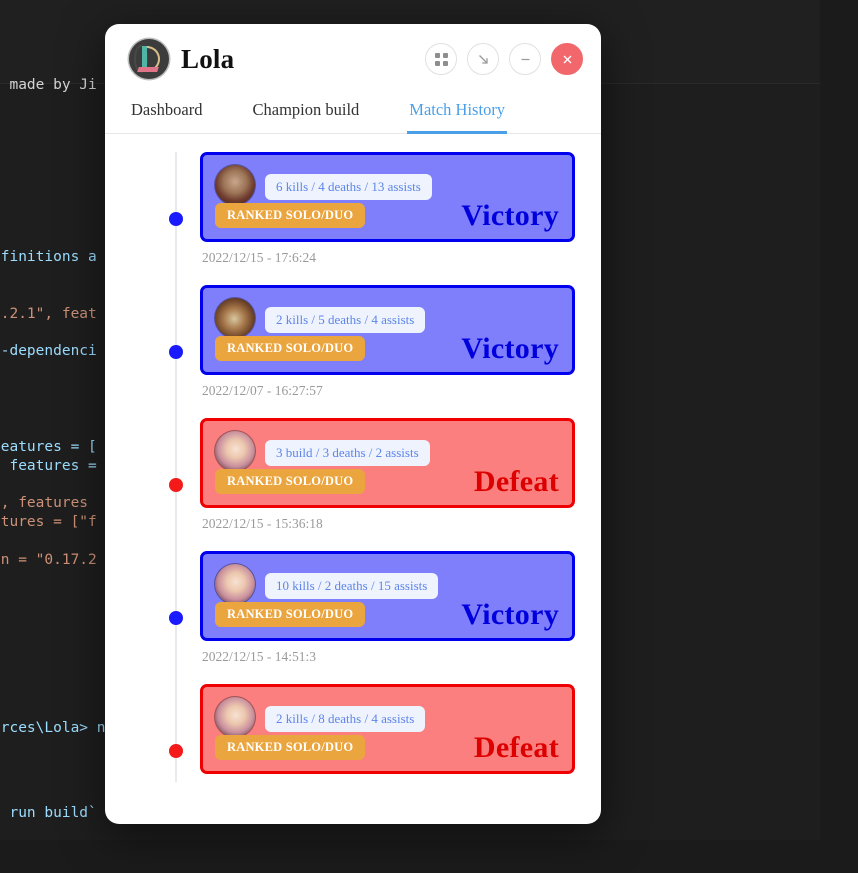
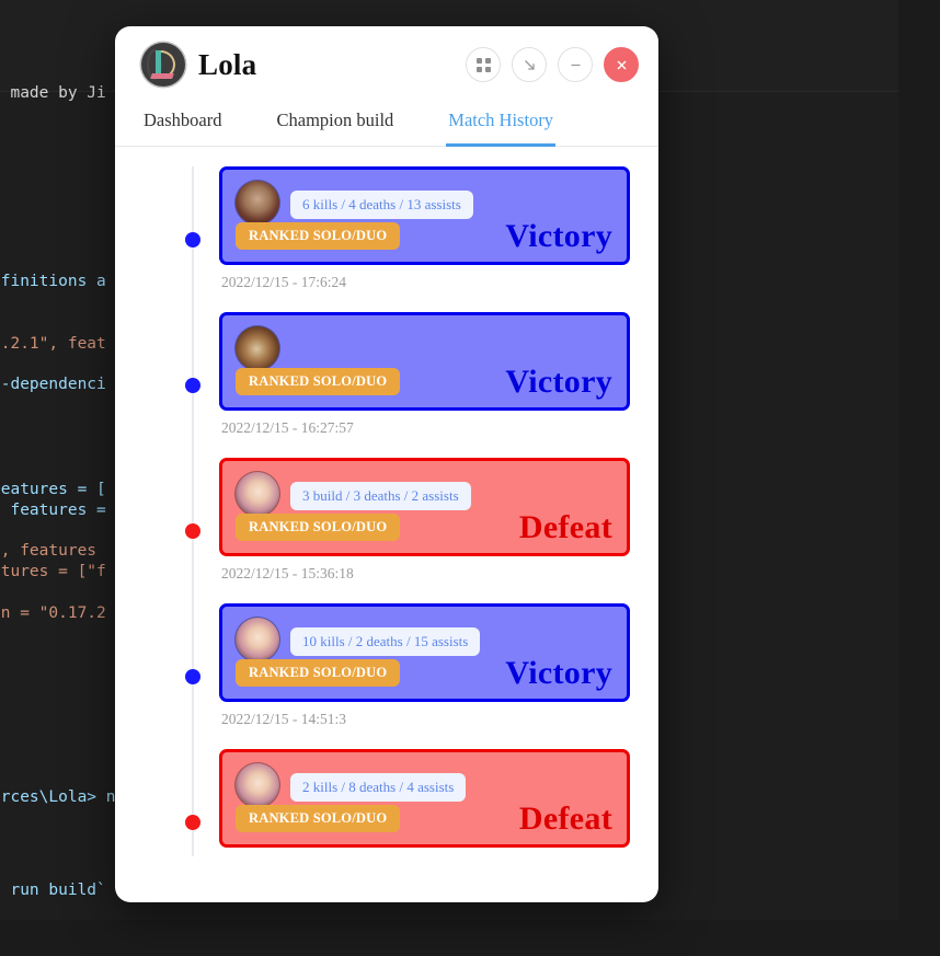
  made by Ji
  finitions a
  .2.1", feat
  -dependenci
  eatures = [
  features =
  , features
  tures = ["f
  n = "0.17.2
  rces\Lola> n
  run build`
  Lola
  Dashboard
  Champion build
  Match History
  6 kills / 4 deaths / 13 assists
  RANKED SOLO/DUO
  Victory
  2022/12/15 - 17:6:24
- 2 kills / 5 deaths / 4 assists
  RANKED SOLO/DUO
  Victory
- 2022/12/07 - 16:27:57
+ 2022/12/15 - 16:27:57
  3 build / 3 deaths / 2 assists
  RANKED SOLO/DUO
  Defeat
  2022/12/15 - 15:36:18
  10 kills / 2 deaths / 15 assists
  RANKED SOLO/DUO
  Victory
  2022/12/15 - 14:51:3
  2 kills / 8 deaths / 4 assists
  RANKED SOLO/DUO
  Defeat
